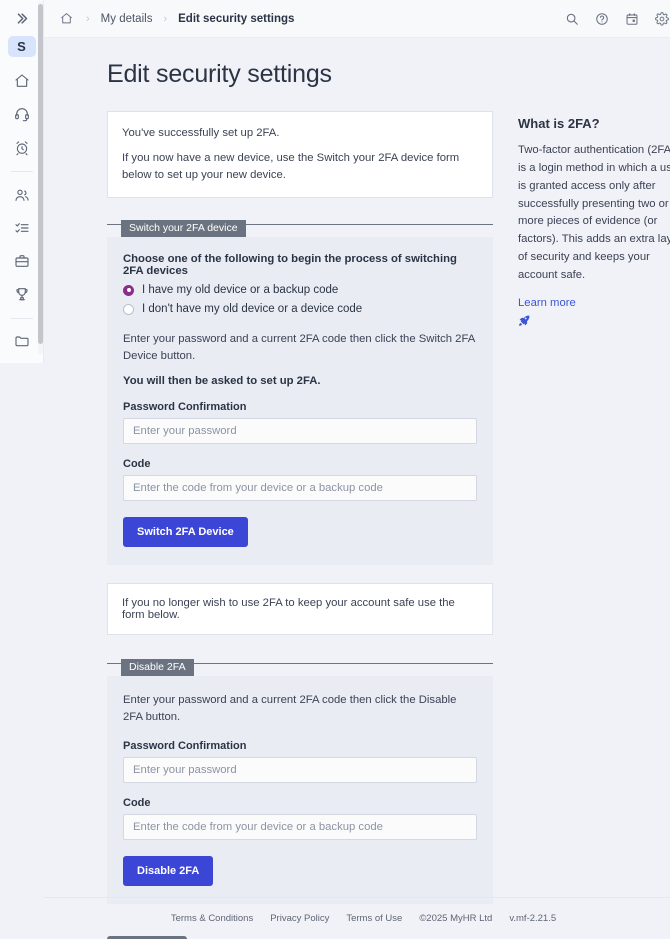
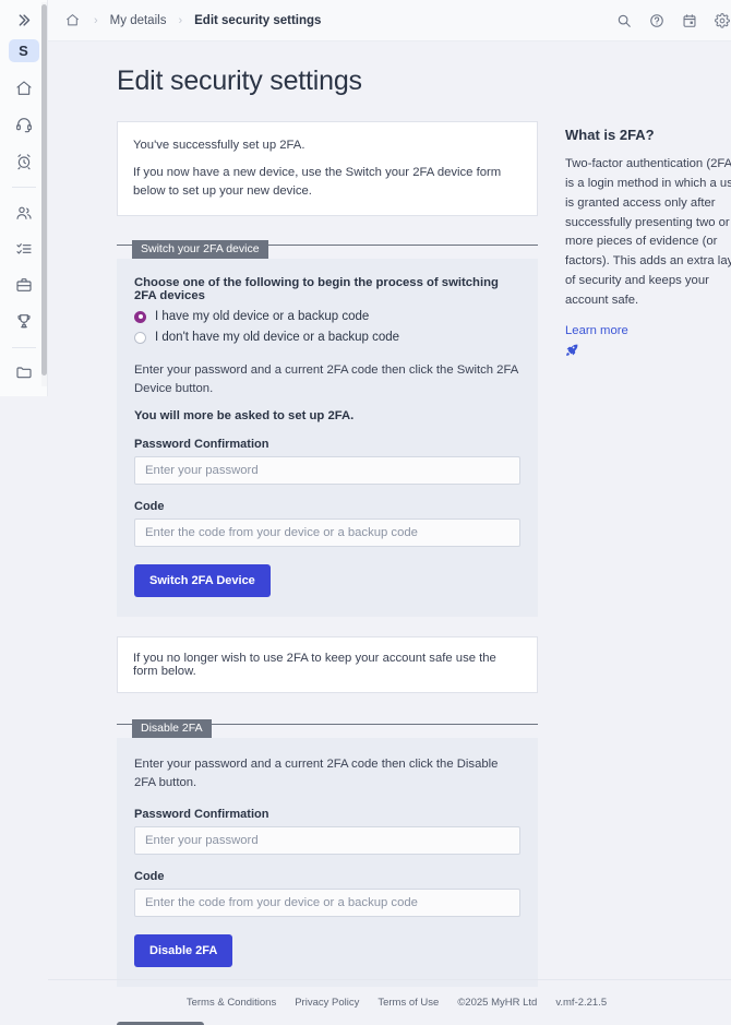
  S
  ›
  My details
  ›
  Edit security settings
  Edit security settings
  You've successfully set up 2FA.
  If you now have a new device, use the Switch your 2FA device form below to set up your new device.
  Switch your 2FA device
  Choose one of the following to begin the process of switching 2FA devices
  I have my old device or a backup code
- I don't have my old device or a device code
+ I don't have my old device or a backup code
  Enter your password and a current 2FA code then click the Switch 2FA Device button.
- You will then be asked to set up 2FA.
+ You will more be asked to set up 2FA.
  Password Confirmation
  Enter your password
  Code
  Enter the code from your device or a backup code
  Switch 2FA Device
  If you no longer wish to use 2FA to keep your account safe use the form below.
  Disable 2FA
  Enter your password and a current 2FA code then click the Disable 2FA button.
  Password Confirmation
  Enter your password
  Code
  Enter the code from your device or a backup code
  Disable 2FA
  What is 2FA?
  Two-factor authentication (2FA is a login method in which a us is granted access only after successfully presenting two or more pieces of evidence (or factors). This adds an extra lay of security and keeps your account safe.
  Learn more
  Terms & Conditions
  Privacy Policy
  Terms of Use
  ©2025 MyHR Ltd
  v.mf-2.21.5
